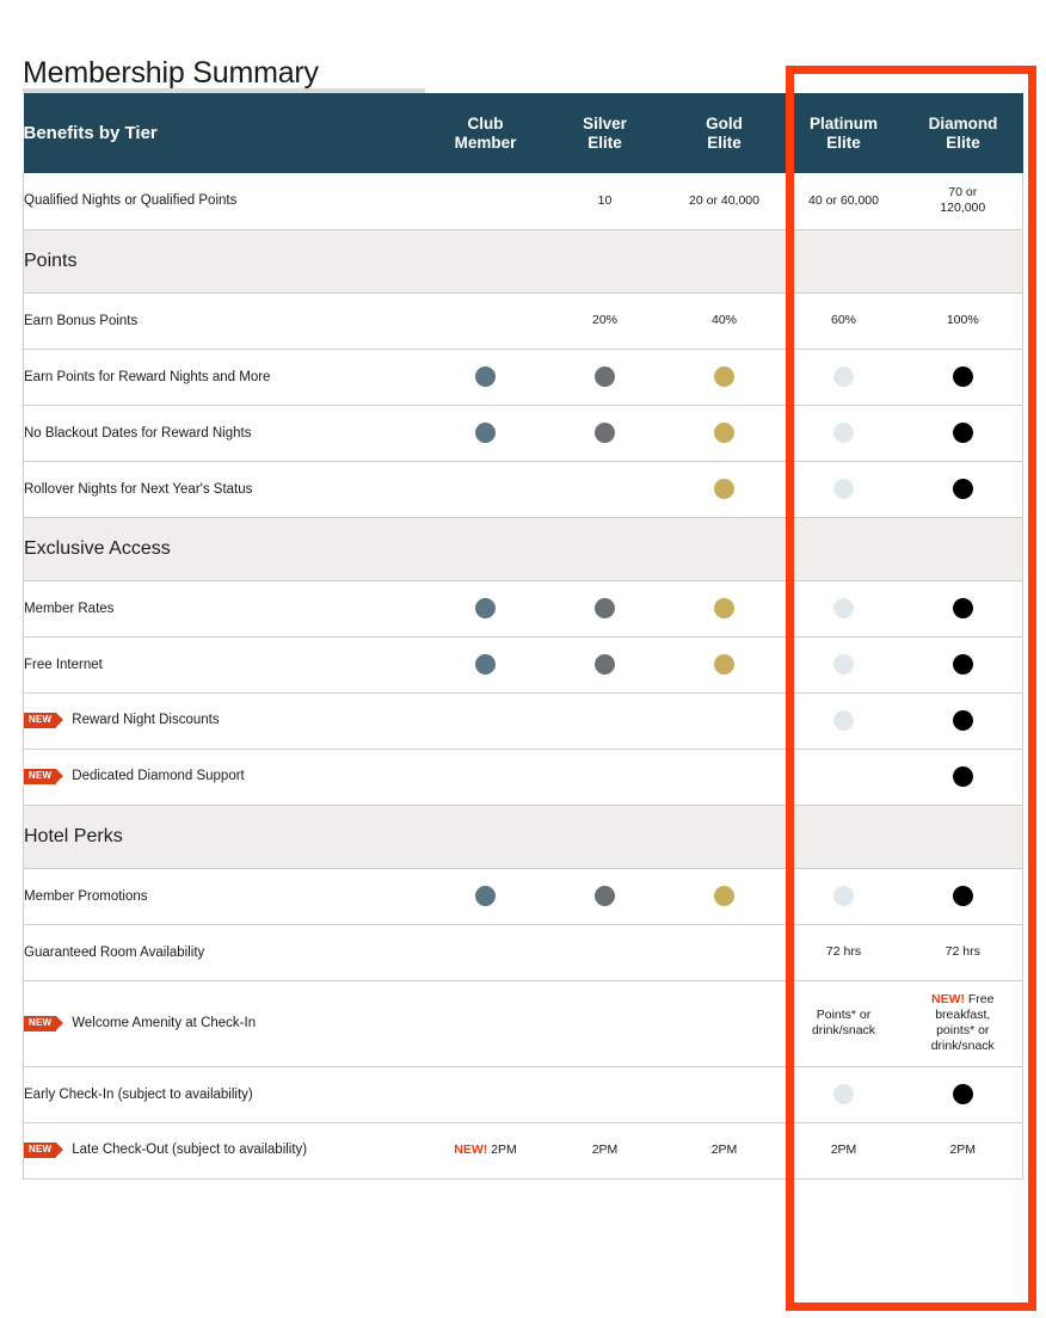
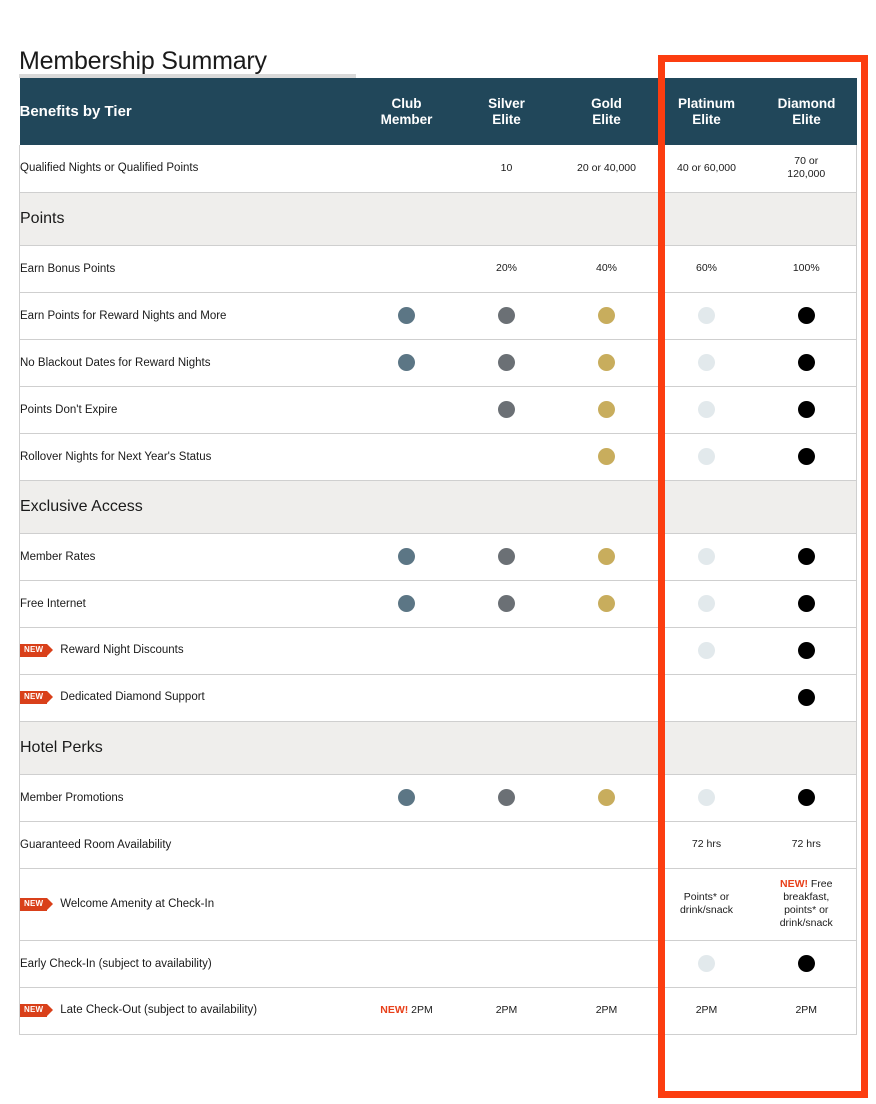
  Membership Summary
  Benefits by Tier	ClubMember	SilverElite	GoldElite	PlatinumElite	DiamondElite
  Qualified Nights or Qualified Points		10	20 or 40,000	40 or 60,000	70 or120,000
  Points
  Earn Bonus Points		20%	40%	60%	100%
  Earn Points for Reward Nights and More
  No Blackout Dates for Reward Nights
+ Points Don't Expire
  Rollover Nights for Next Year's Status
  Exclusive Access
  Member Rates
  Free Internet
  NEW Reward Night Discounts
  NEW Dedicated Diamond Support
  Hotel Perks
  Member Promotions
  Guaranteed Room Availability				72 hrs	72 hrs
  NEW Welcome Amenity at Check-In				Points* ordrink/snack	NEW! Freebreakfast,points* ordrink/snack
  Early Check-In (subject to availability)
  NEW Late Check-Out (subject to availability)	NEW! 2PM	2PM	2PM	2PM	2PM
